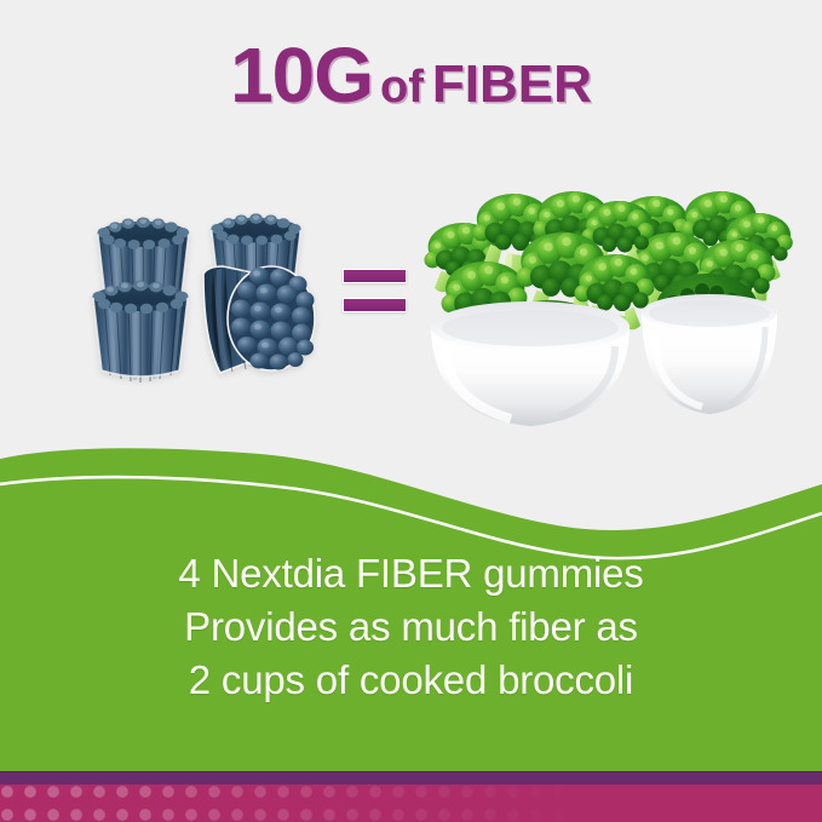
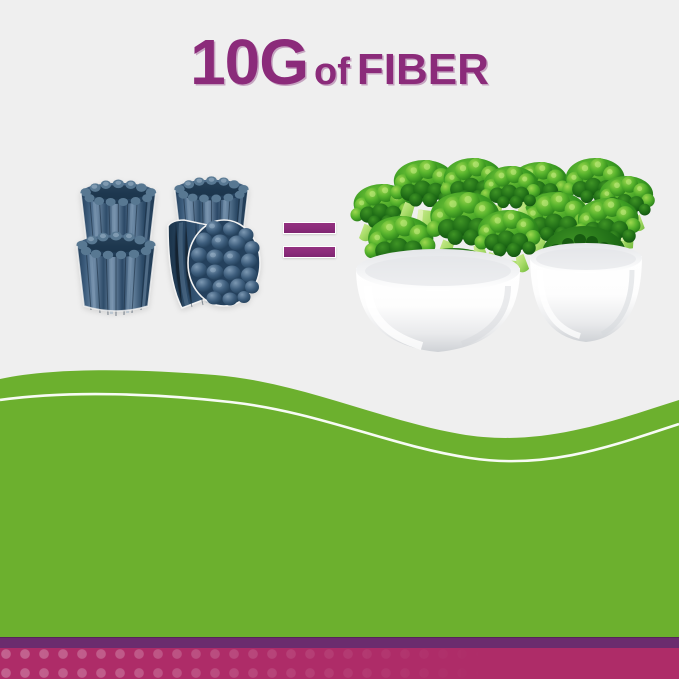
  10G of FIBER
- 4 Nextdia FIBER gummies
- Provides as much fiber as
- 2 cups of cooked broccoli
